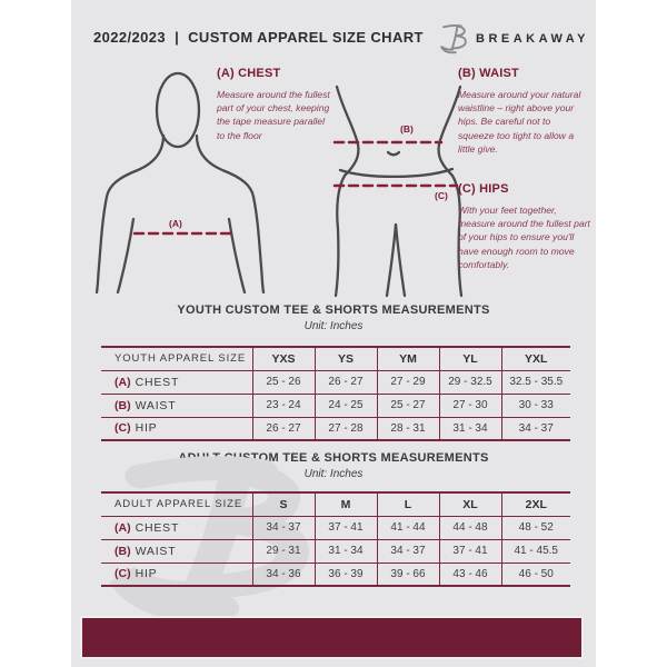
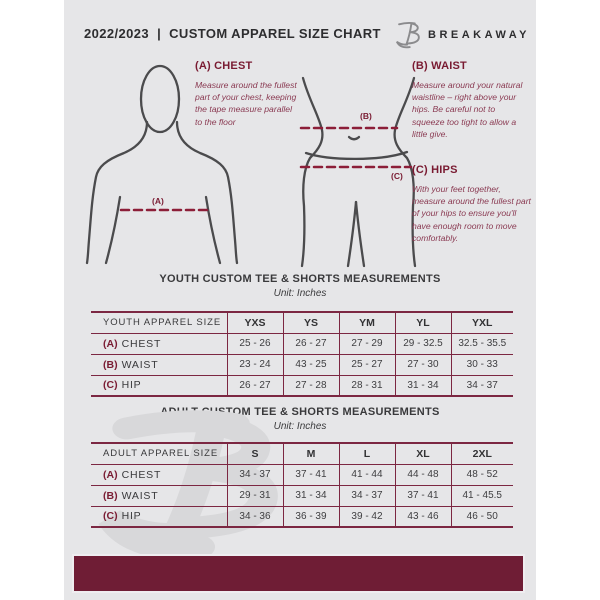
  2022/2023 | CUSTOM APPAREL SIZE CHART
  BREAKAWAY
  (A)
  (B)
  (C)
  (A) CHEST
  Measure around the fullest part of your chest, keeping the tape measure parallel to the floor
  (B) WAIST
  Measure around your natural waistline – right above your hips. Be careful not to squeeze too tight to allow a little give.
  (C) HIPS
  With your feet together, measure around the fullest part of your hips to ensure you'll have enough room to move comfortably.
  YOUTH CUSTOM TEE & SHORTS MEASUREMENTS
  Unit: Inches
  YOUTH APPAREL SIZE	YXS	YS	YM	YL	YXL
  (A) CHEST	25 - 26	26 - 27	27 - 29	29 - 32.5	32.5 - 35.5
- (B) WAIST	23 - 24	24 - 25	25 - 27	27 - 30	30 - 33
+ (B) WAIST	23 - 24	43 - 25	25 - 27	27 - 30	30 - 33
  (C) HIP	26 - 27	27 - 28	28 - 31	31 - 34	34 - 37
  TOM TEE & SHORTS MEASUREMENTS
  Unit: Inches
  ADULT APPAREL SIZE	S	M	L	XL	2XL
  (A) CHEST	34 - 37	37 - 41	41 - 44	44 - 48	48 - 52
  (B) WAIST	29 - 31	31 - 34	34 - 37	37 - 41	41 - 45.5
- (C) HIP	34 - 36	36 - 39	39 - 66	43 - 46	46 - 50
+ (C) HIP	34 - 36	36 - 39	39 - 42	43 - 46	46 - 50
